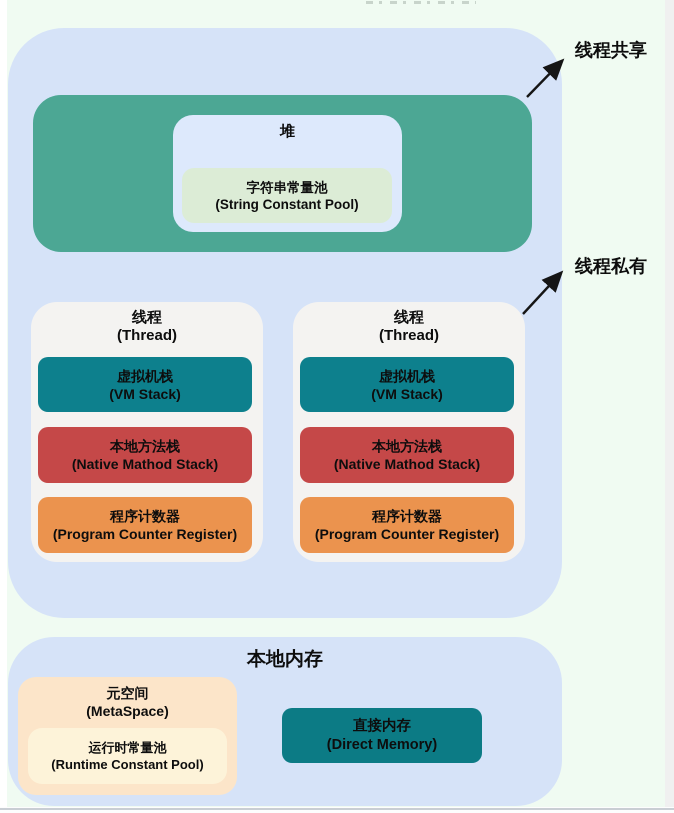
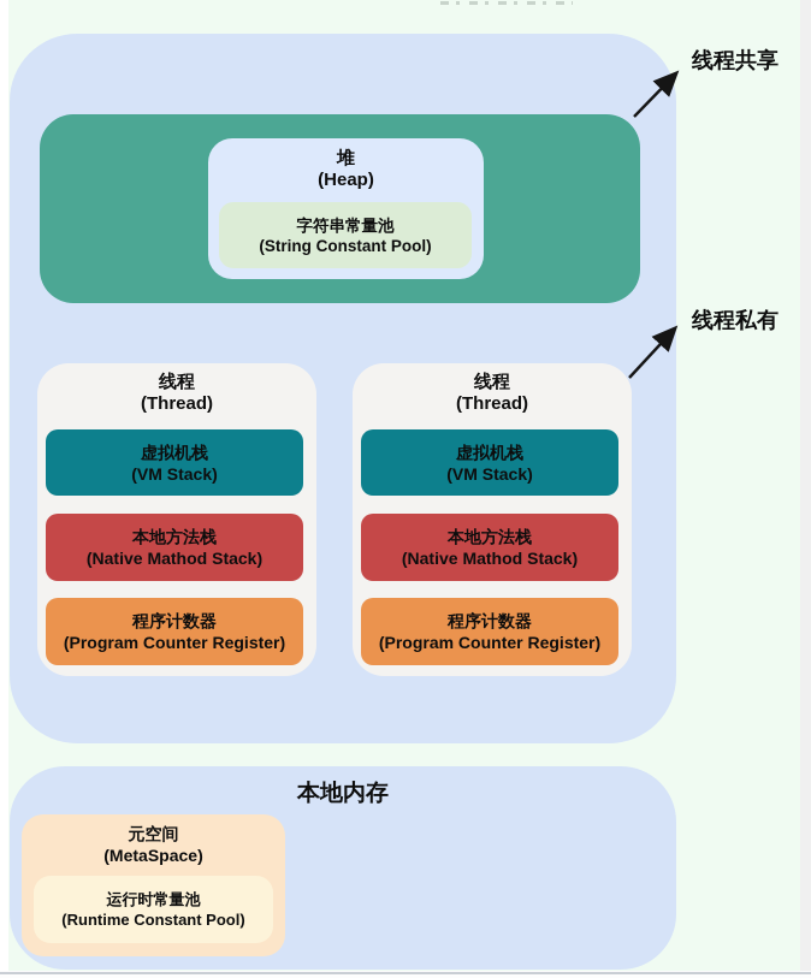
  堆
+ (Heap)
  字符串常量池
  (String Constant Pool)
  线程
  (Thread)
  虚拟机栈
  (VM Stack)
  本地方法栈
  (Native Mathod Stack)
  程序计数器
  (Program Counter Register)
  线程
  (Thread)
  虚拟机栈
  (VM Stack)
  本地方法栈
  (Native Mathod Stack)
  程序计数器
  (Program Counter Register)
  本地内存
  元空间
  (MetaSpace)
  运行时常量池
  (Runtime Constant Pool)
- 直接内存
- (Direct Memory)
  线程共享
  线程私有
